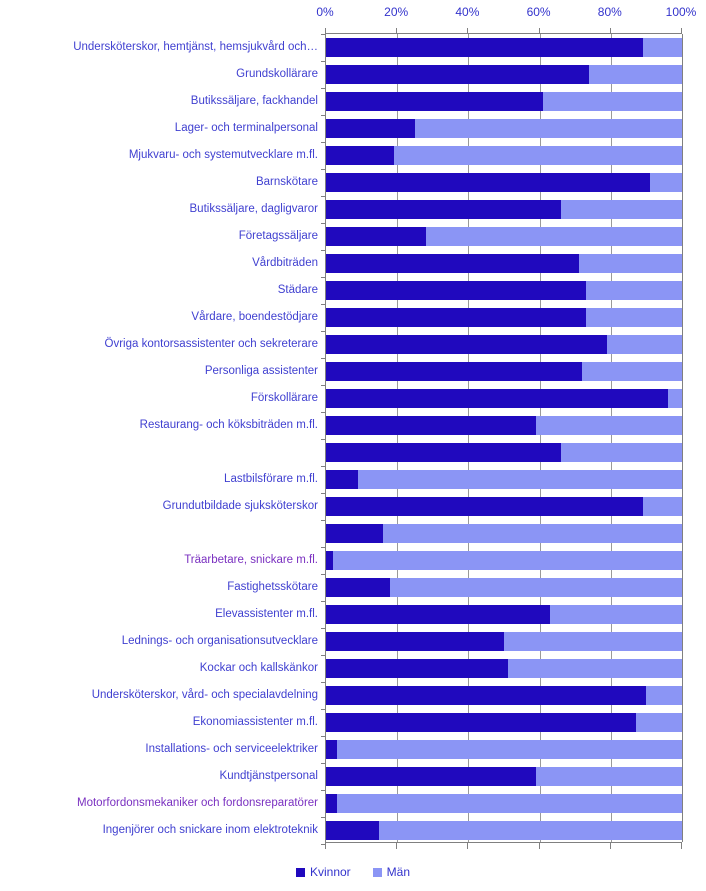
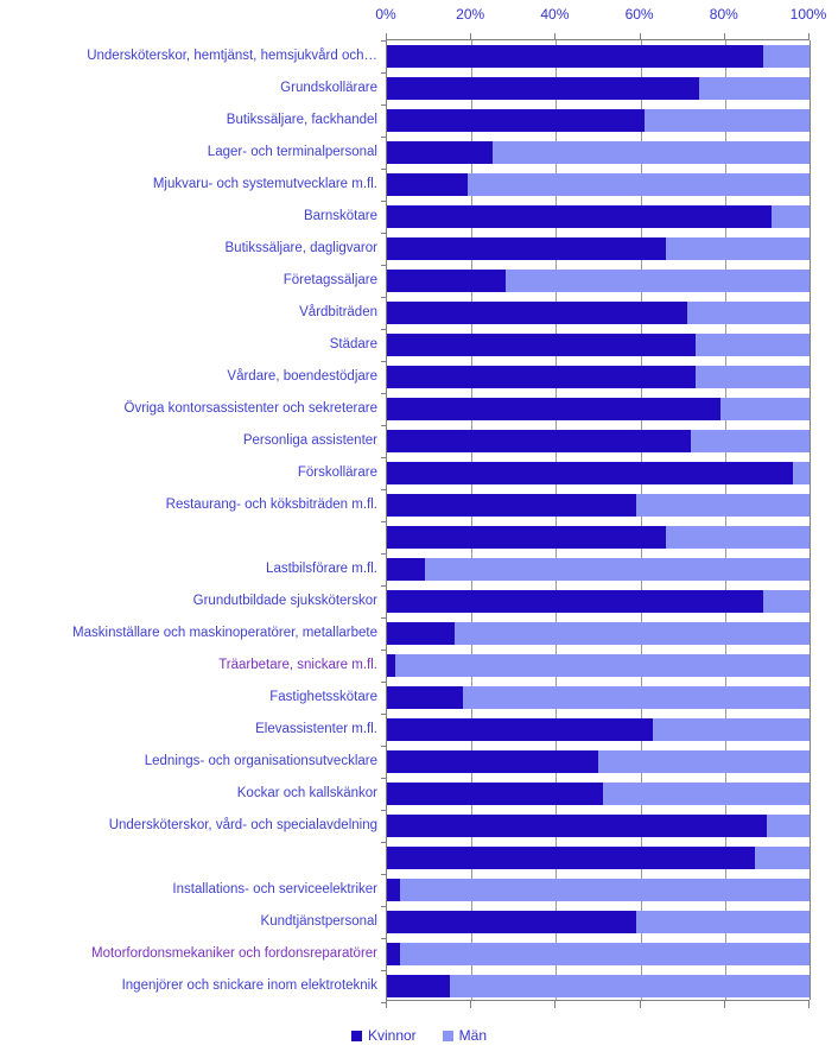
  0%
  20%
  40%
  60%
  80%
  100%
  Kvinnor
  Män
  Undersköterskor, hemtjänst, hemsjukvård och…
  Grundskollärare
  Butikssäljare, fackhandel
  Lager- och terminalpersonal
  Mjukvaru- och systemutvecklare m.fl.
  Barnskötare
  Butikssäljare, dagligvaror
  Företagssäljare
  Vårdbiträden
  Städare
  Vårdare, boendestödjare
  Övriga kontorsassistenter och sekreterare
  Personliga assistenter
  Förskollärare
  Restaurang- och köksbiträden m.fl.
  Lastbilsförare m.fl.
  Grundutbildade sjuksköterskor
+ Maskinställare och maskinoperatörer, metallarbete
  Träarbetare, snickare m.fl.
  Fastighetsskötare
  Elevassistenter m.fl.
  Lednings- och organisationsutvecklare
  Kockar och kallskänkor
  Undersköterskor, vård- och specialavdelning
- Ekonomiassistenter m.fl.
  Installations- och serviceelektriker
  Kundtjänstpersonal
  Motorfordonsmekaniker och fordonsreparatörer
  Ingenjörer och snickare inom elektroteknik
